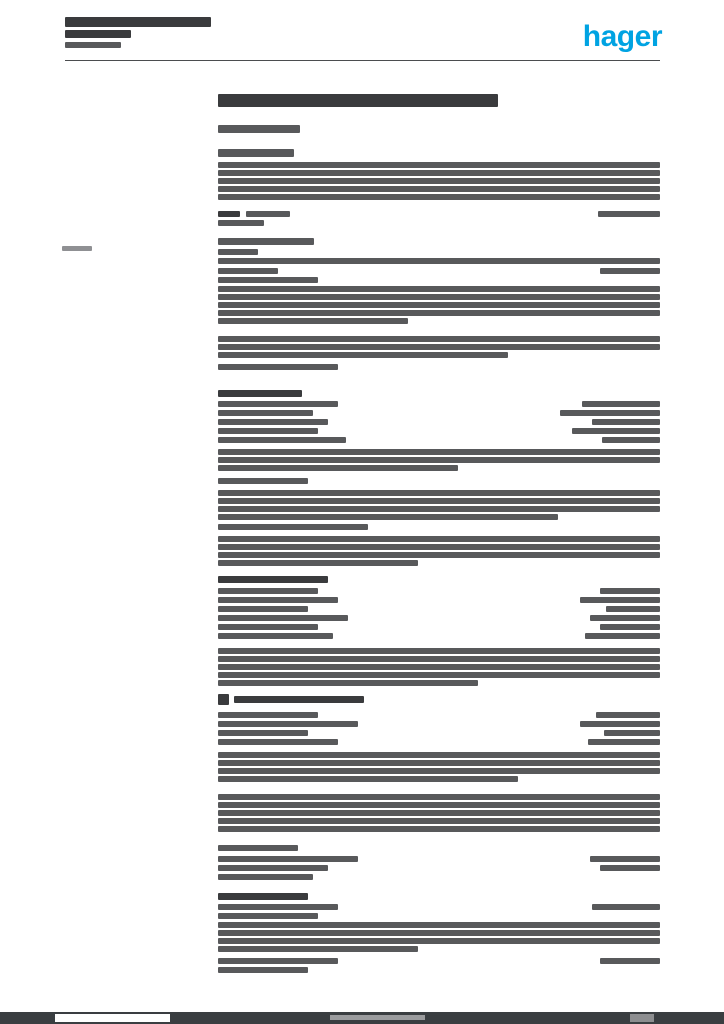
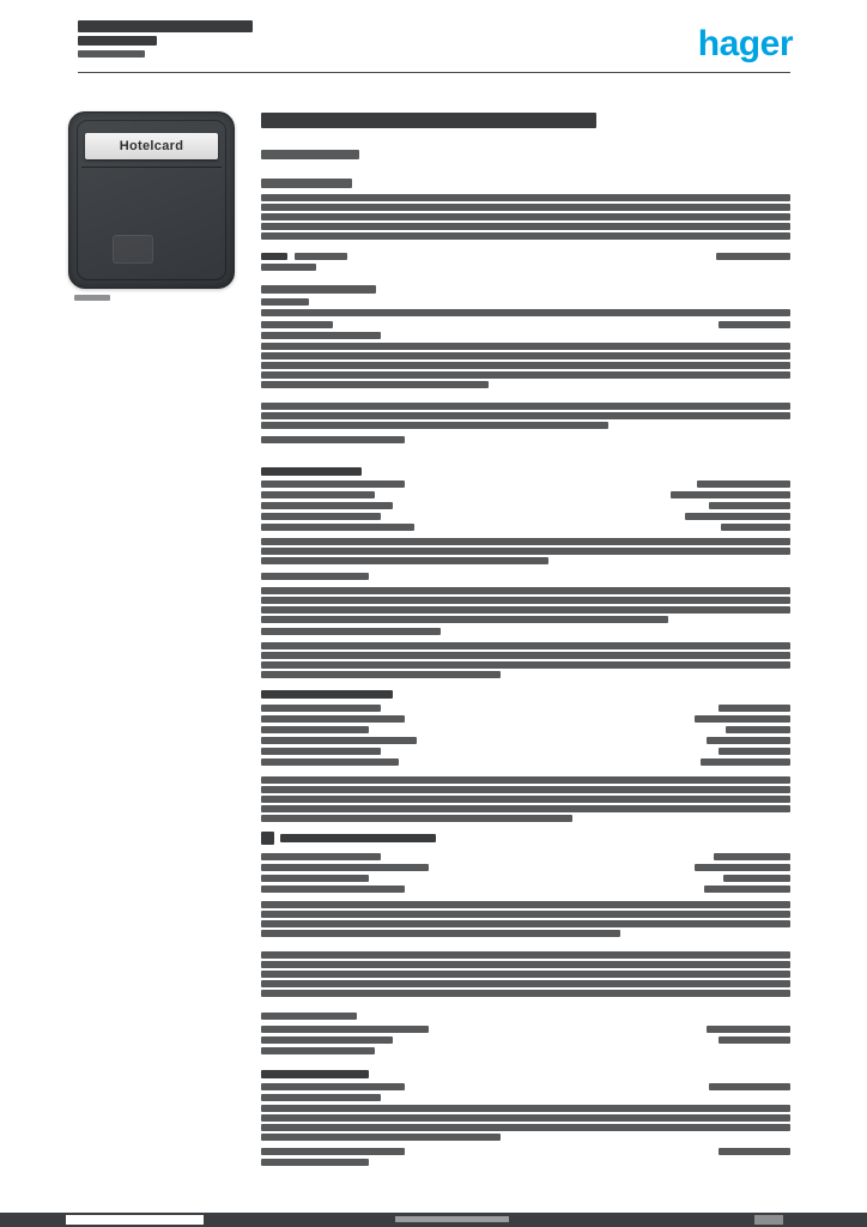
  hager
+ Hotelcard
